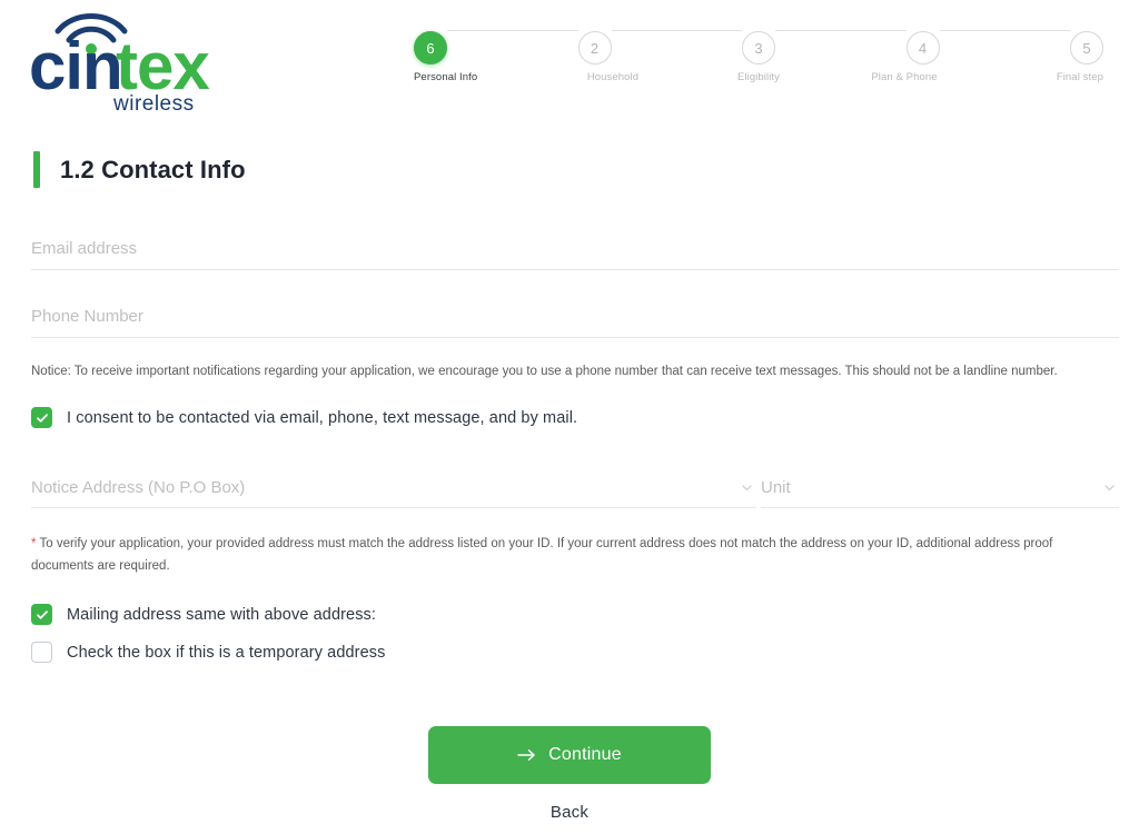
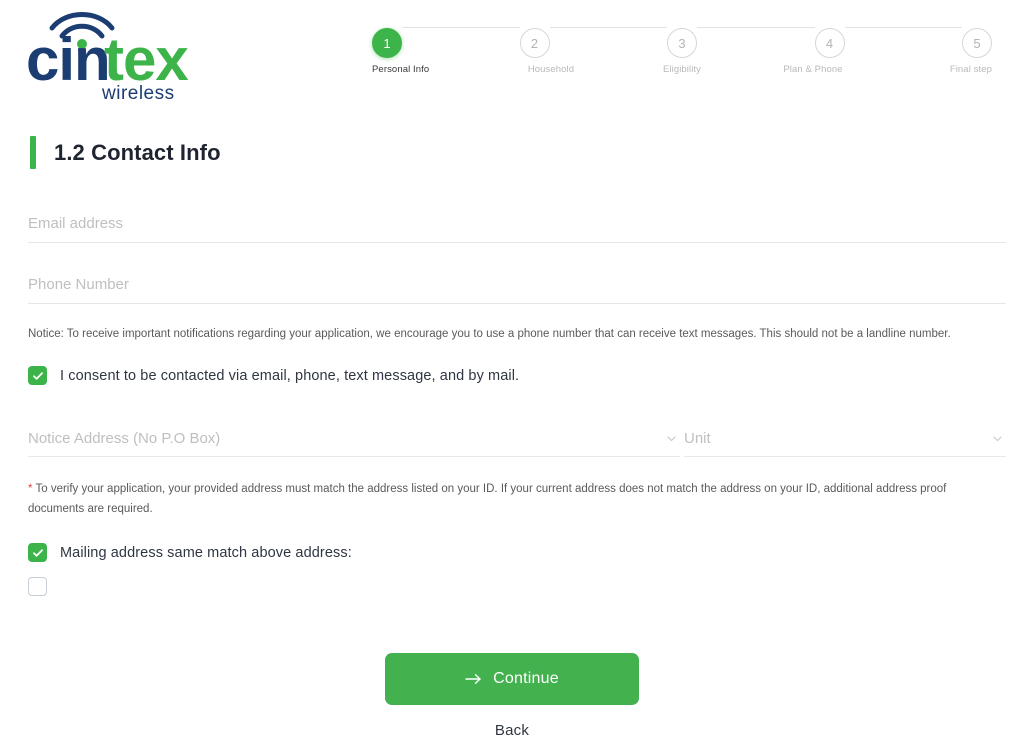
  cin
  tex
  wireless
- 6
+ 1
  2
  3
  4
  5
  Personal Info
  Household
  Eligibility
  Plan & Phone
  Final step
  1.2 Contact Info
  Email address
  Phone Number
  Notice: To receive important notifications regarding your application, we encourage you to use a phone number that can receive text messages. This should not be a landline number.
  I consent to be contacted via email, phone, text message, and by mail.
  Notice Address (No P.O Box)
  Unit
  * To verify your application, your provided address must match the address listed on your ID. If your current address does not match the address on your ID, additional address proof documents are required.
- Mailing address same with above address:
+ Mailing address same match above address:
- Check the box if this is a temporary address
  Continue
  Back
